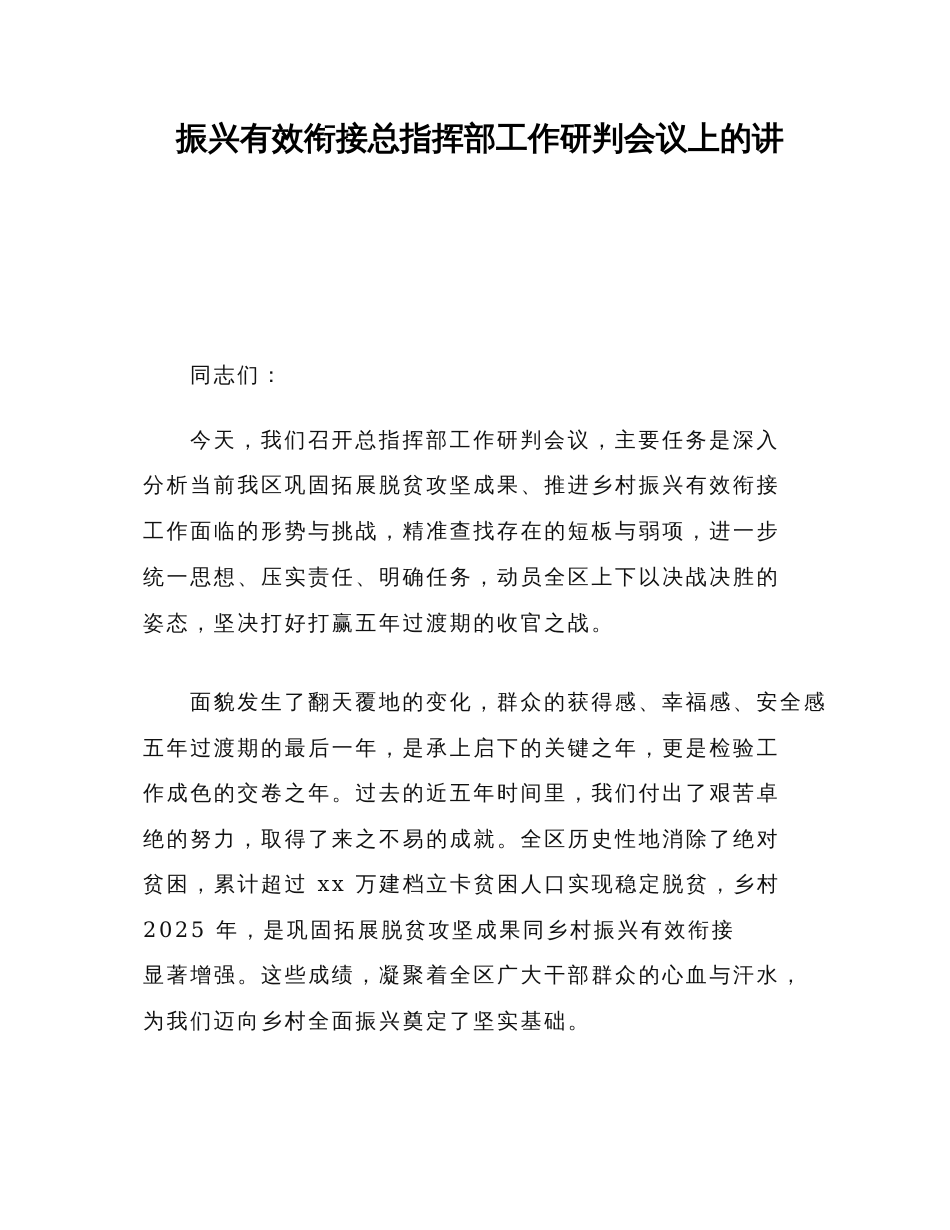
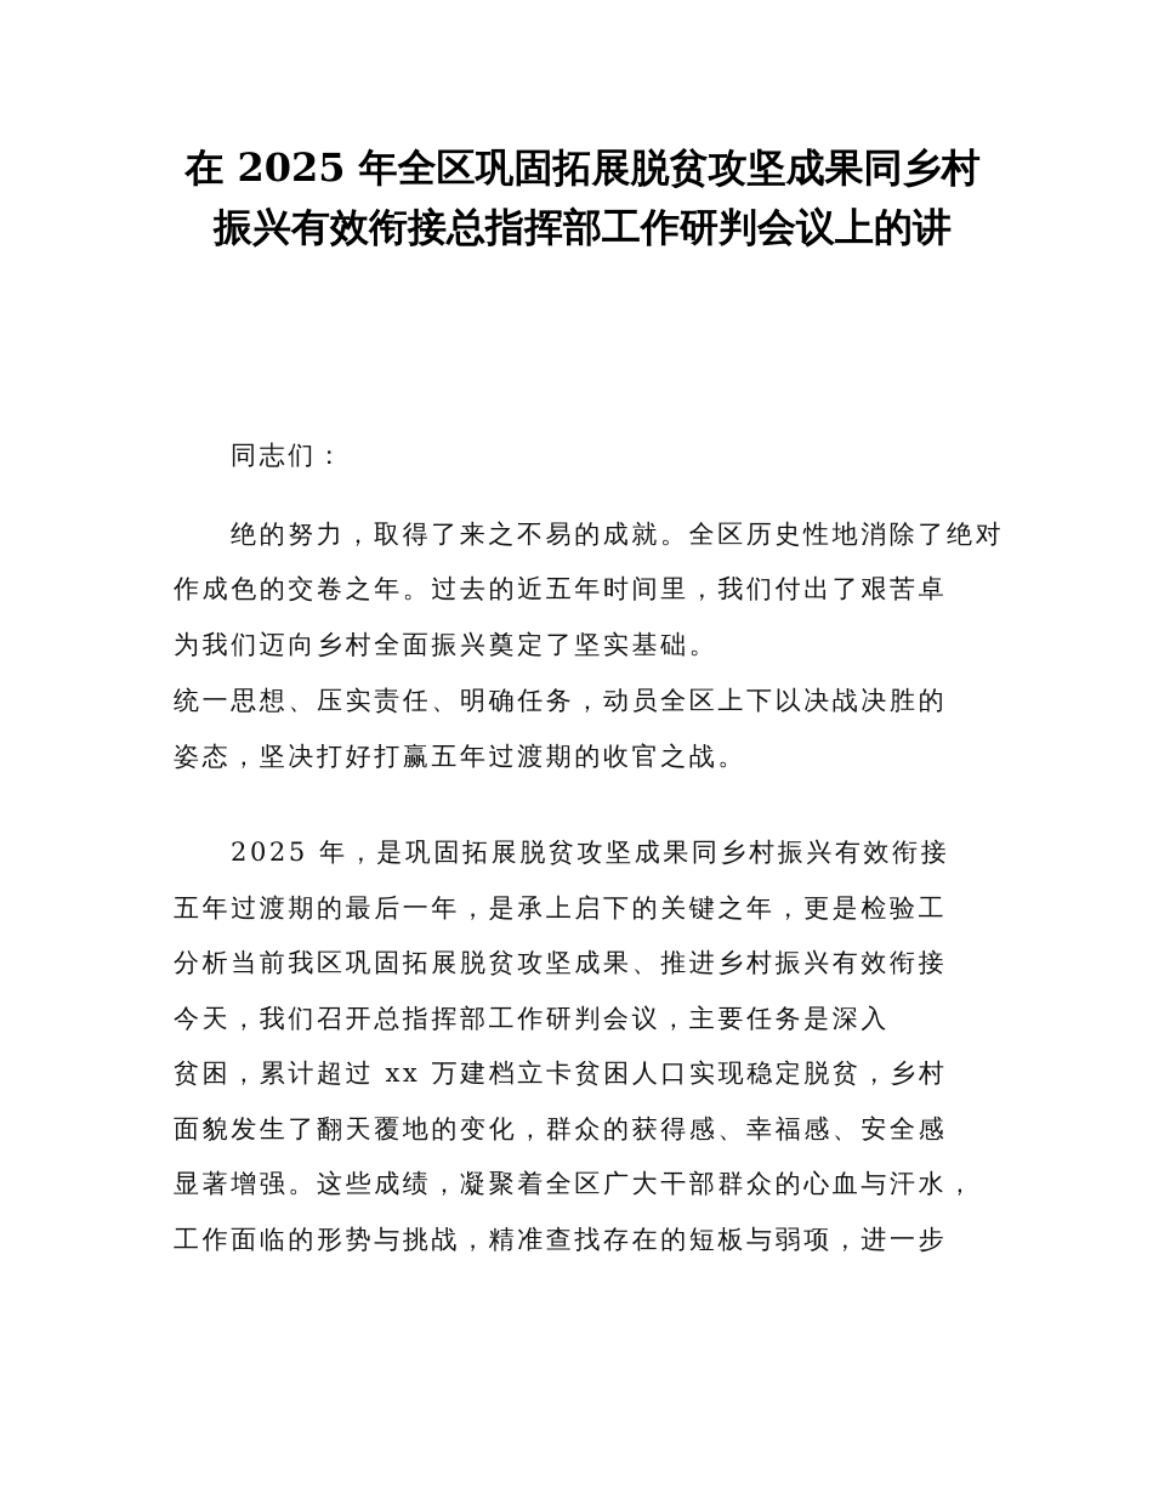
+ 在 2025 年全区巩固拓展脱贫攻坚成果同乡村
  振兴有效衔接总指挥部工作研判会议上的讲
  同志们：
- 今天，我们召开总指挥部工作研判会议，主要任务是深入
+ 绝的努力，取得了来之不易的成就。全区历史性地消除了绝对
- 分析当前我区巩固拓展脱贫攻坚成果、推进乡村振兴有效衔接
+ 作成色的交卷之年。过去的近五年时间里，我们付出了艰苦卓
- 工作面临的形势与挑战，精准查找存在的短板与弱项，进一步
+ 为我们迈向乡村全面振兴奠定了坚实基础。
  统一思想、压实责任、明确任务，动员全区上下以决战决胜的
  姿态，坚决打好打赢五年过渡期的收官之战。
- 面貌发生了翻天覆地的变化，群众的获得感、幸福感、安全感
+ 2025 年，是巩固拓展脱贫攻坚成果同乡村振兴有效衔接
  五年过渡期的最后一年，是承上启下的关键之年，更是检验工
- 作成色的交卷之年。过去的近五年时间里，我们付出了艰苦卓
+ 分析当前我区巩固拓展脱贫攻坚成果、推进乡村振兴有效衔接
- 绝的努力，取得了来之不易的成就。全区历史性地消除了绝对
+ 今天，我们召开总指挥部工作研判会议，主要任务是深入
  贫困，累计超过 xx 万建档立卡贫困人口实现稳定脱贫，乡村
- 2025 年，是巩固拓展脱贫攻坚成果同乡村振兴有效衔接
+ 面貌发生了翻天覆地的变化，群众的获得感、幸福感、安全感
  显著增强。这些成绩，凝聚着全区广大干部群众的心血与汗水，
- 为我们迈向乡村全面振兴奠定了坚实基础。
+ 工作面临的形势与挑战，精准查找存在的短板与弱项，进一步
